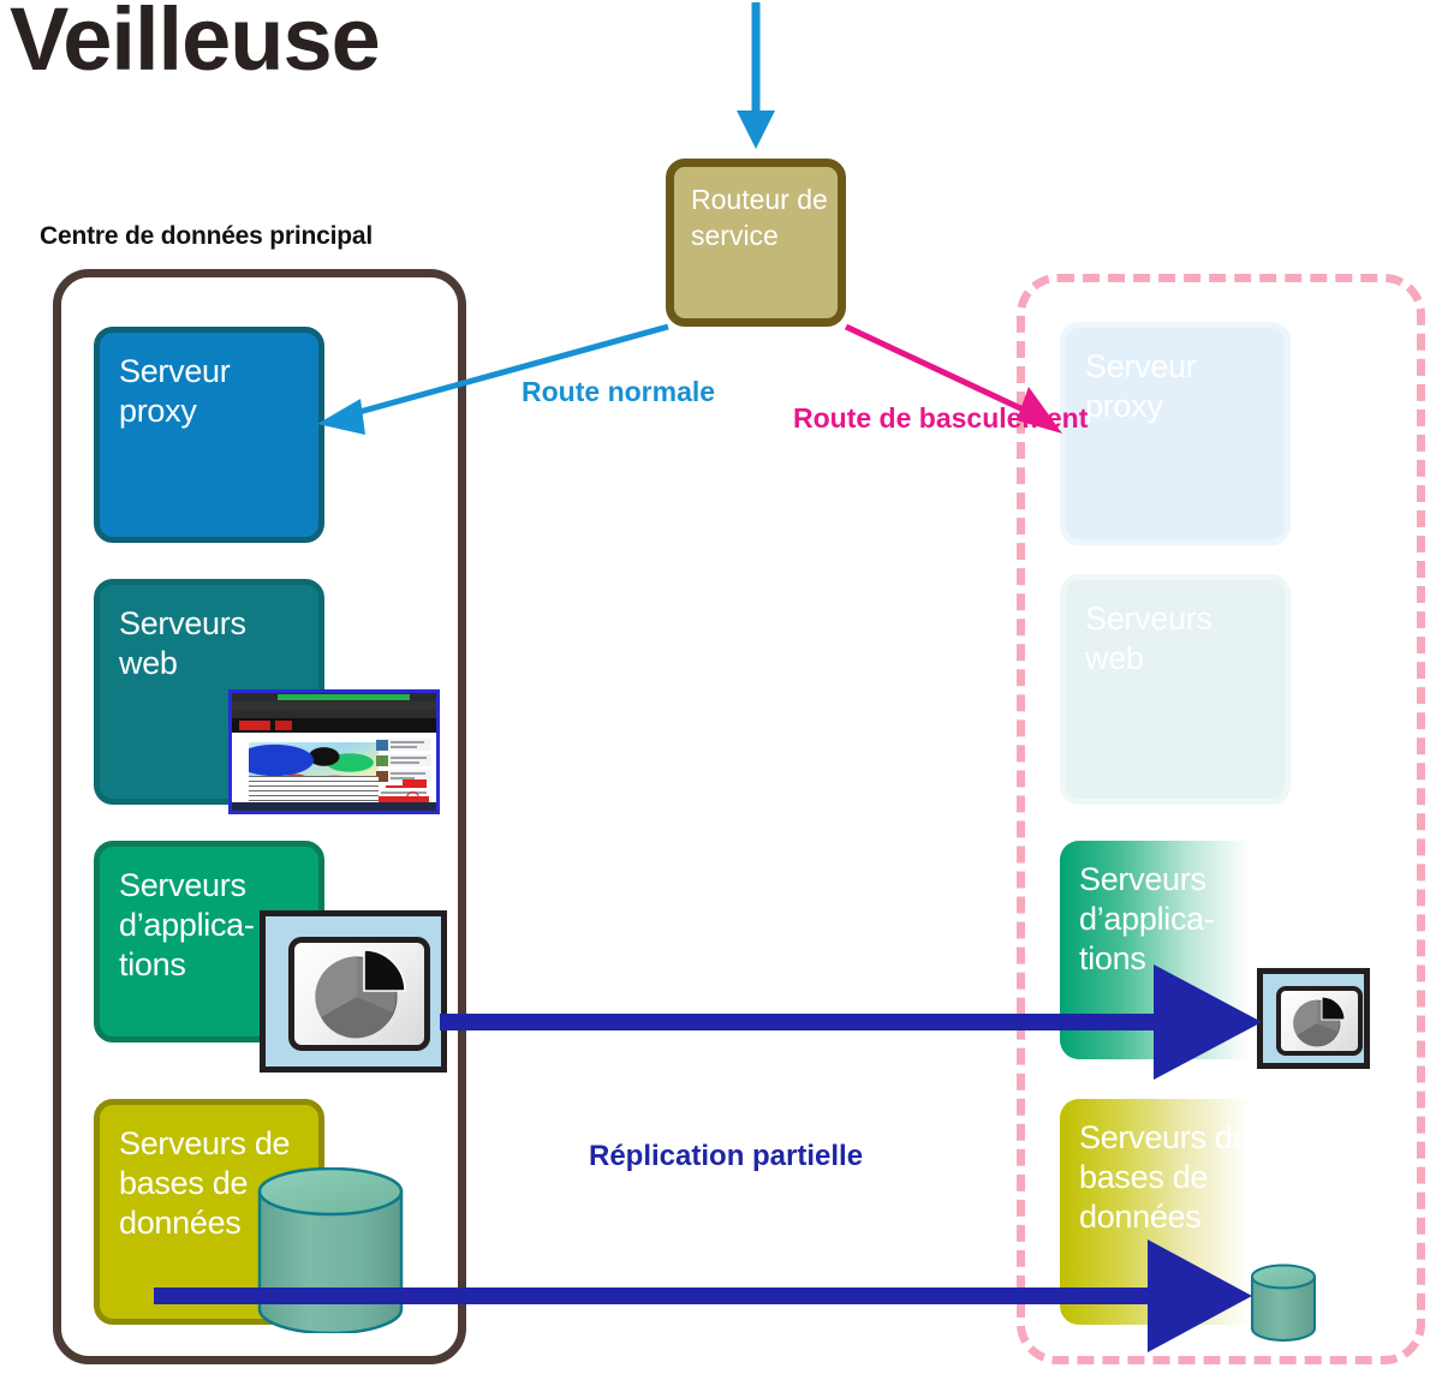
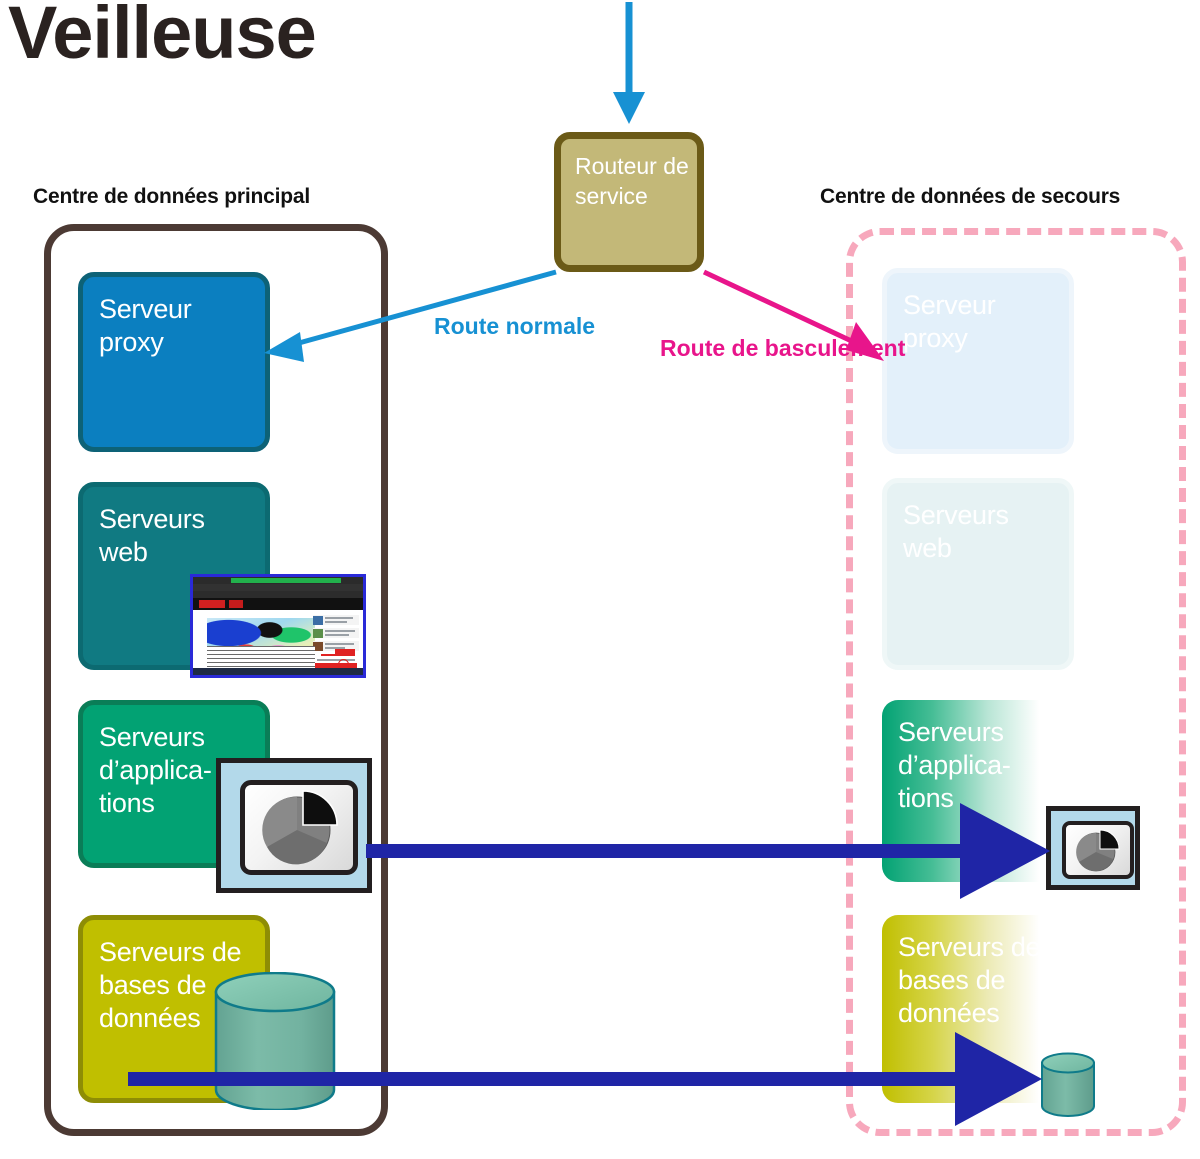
  Veilleuse
  Centre de données principal
+ Centre de données de secours
  Routeur de service
  Serveur
  proxy
  Serveurs
  web
  Serveurs
  d’applica-
  tions
  Serveurs de
  bases de
  données
  Serveur
  proxy
  Serveurs
  web
  Serveurs
  d’applica-
  tions
  Serveurs de
  bases de
  données
  Route normale
  Route de basculement
- Réplication partielle
